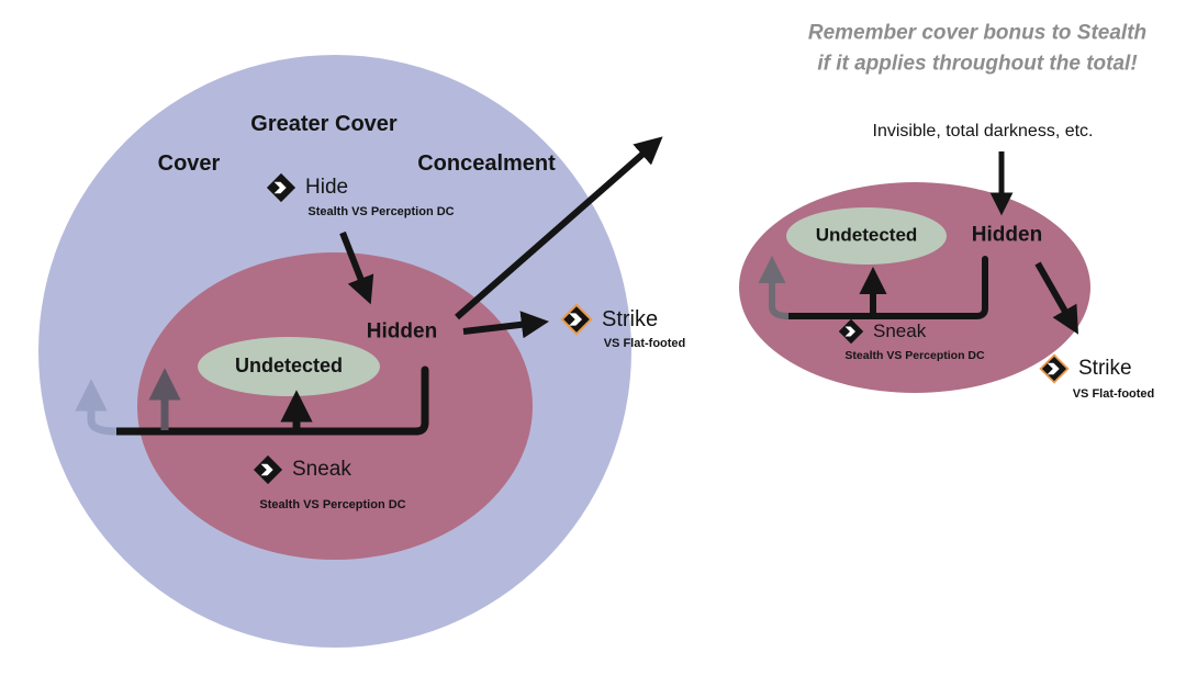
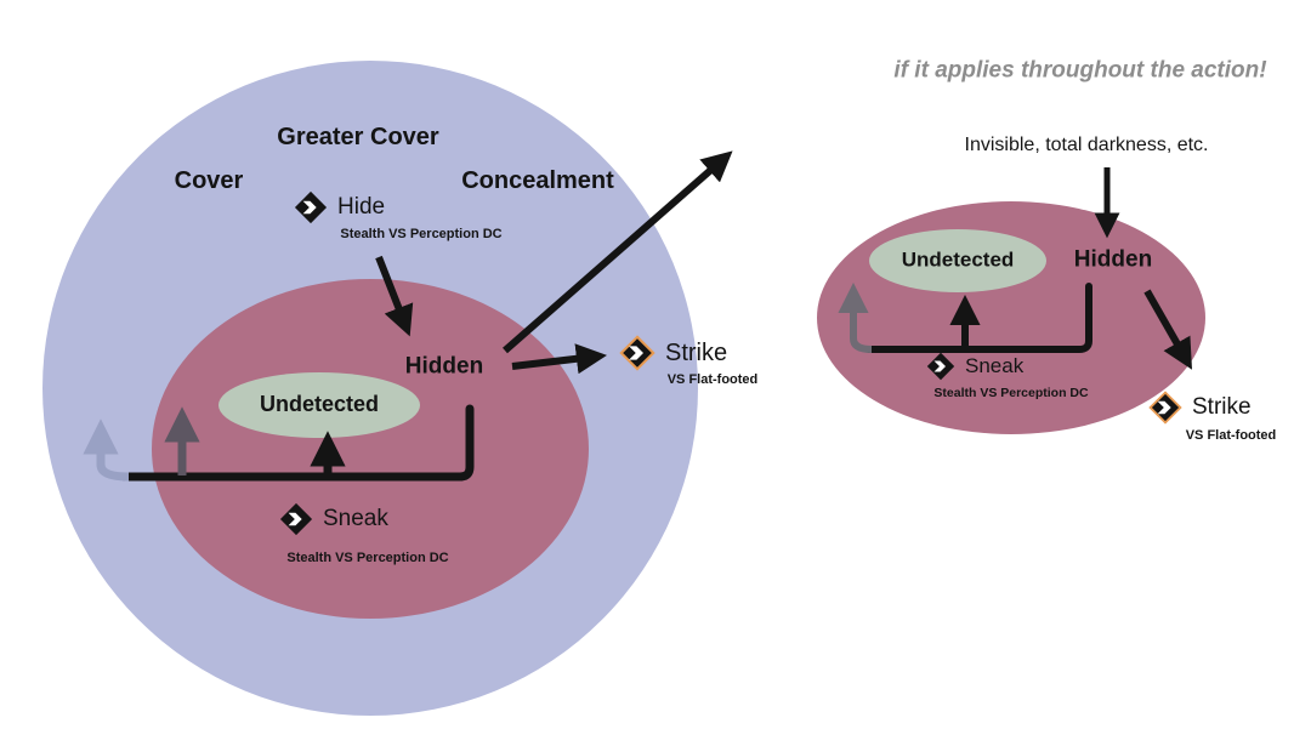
  Greater Cover
  Cover
  Concealment
  Hide
  Stealth VS Perception DC
  Hidden
  Undetected
  Sneak
  Stealth VS Perception DC
  Strike
  VS Flat-footed
- Remember cover bonus to Stealth
- if it applies throughout the total!
+ if it applies throughout the action!
  Invisible, total darkness, etc.
  Undetected
  Hidden
  Sneak
  Stealth VS Perception DC
  Strike
  VS Flat-footed
